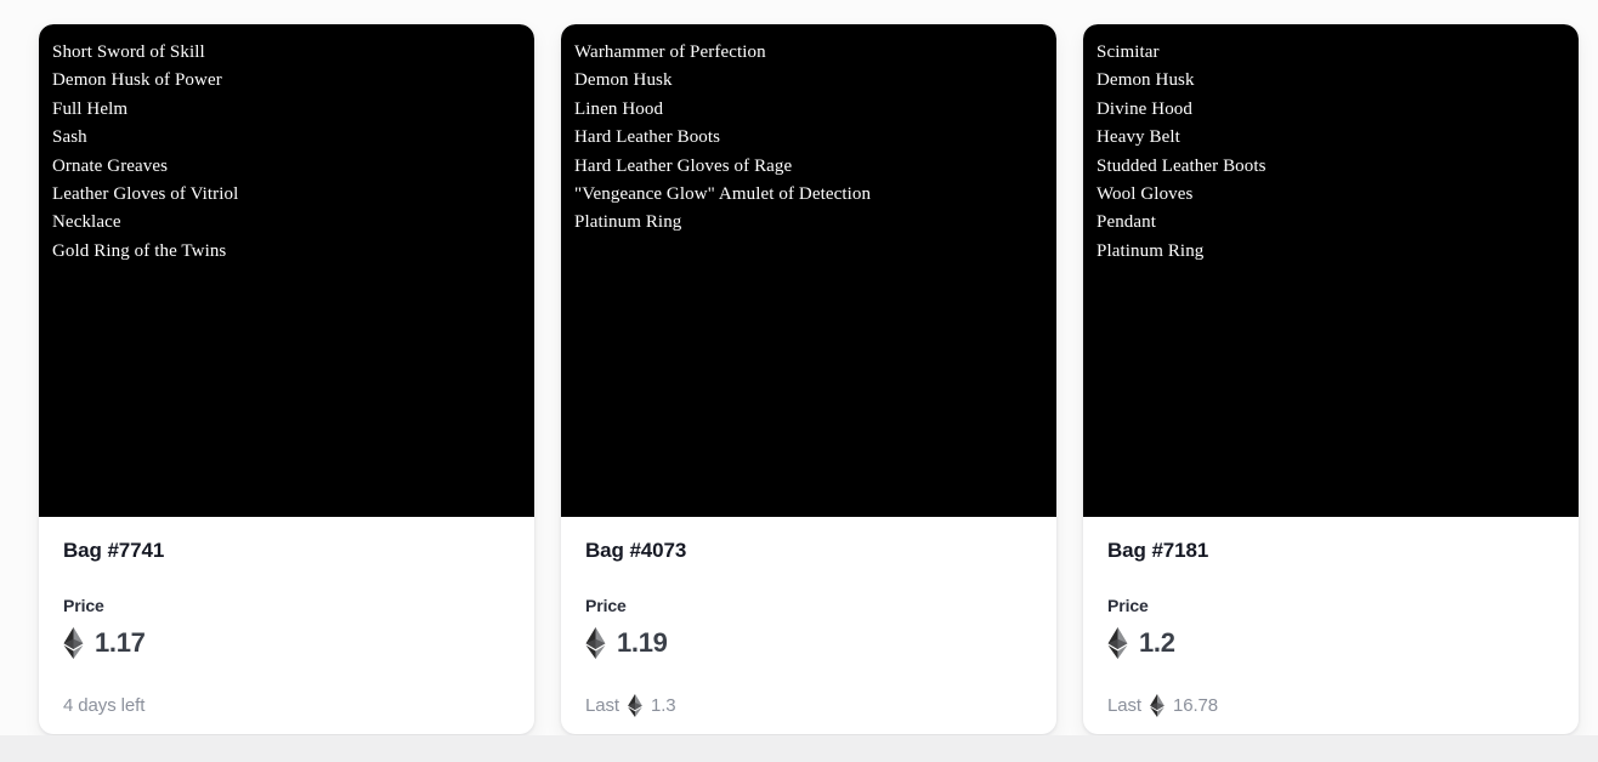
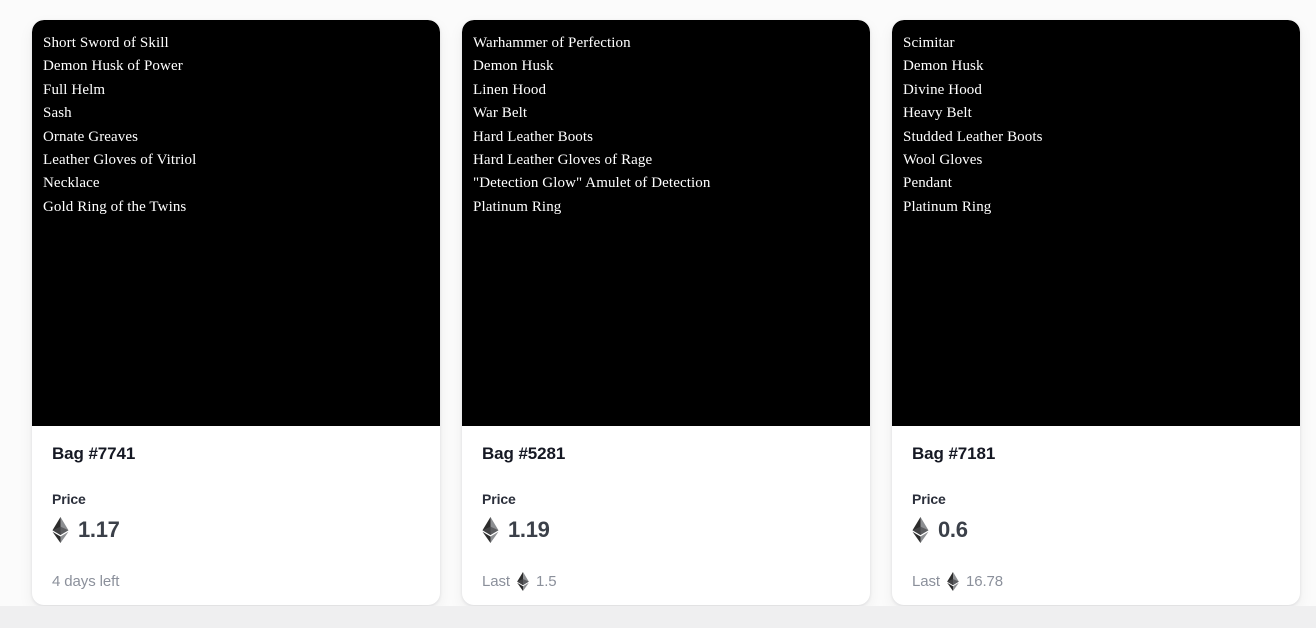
  Short Sword of Skill
  Demon Husk of Power
  Full Helm
  Sash
  Ornate Greaves
  Leather Gloves of Vitriol
  Necklace
  Gold Ring of the Twins
  Bag #7741
  Price
  1.17
  4 days left
  Warhammer of Perfection
  Demon Husk
  Linen Hood
+ War Belt
  Hard Leather Boots
  Hard Leather Gloves of Rage
- "Vengeance Glow" Amulet of Detection
+ "Detection Glow" Amulet of Detection
  Platinum Ring
- Bag #4073
+ Bag #5281
  Price
  1.19
  Last
- 1.3
+ 1.5
  Scimitar
  Demon Husk
  Divine Hood
  Heavy Belt
  Studded Leather Boots
  Wool Gloves
  Pendant
  Platinum Ring
  Bag #7181
  Price
- 1.2
+ 0.6
  Last
  16.78
